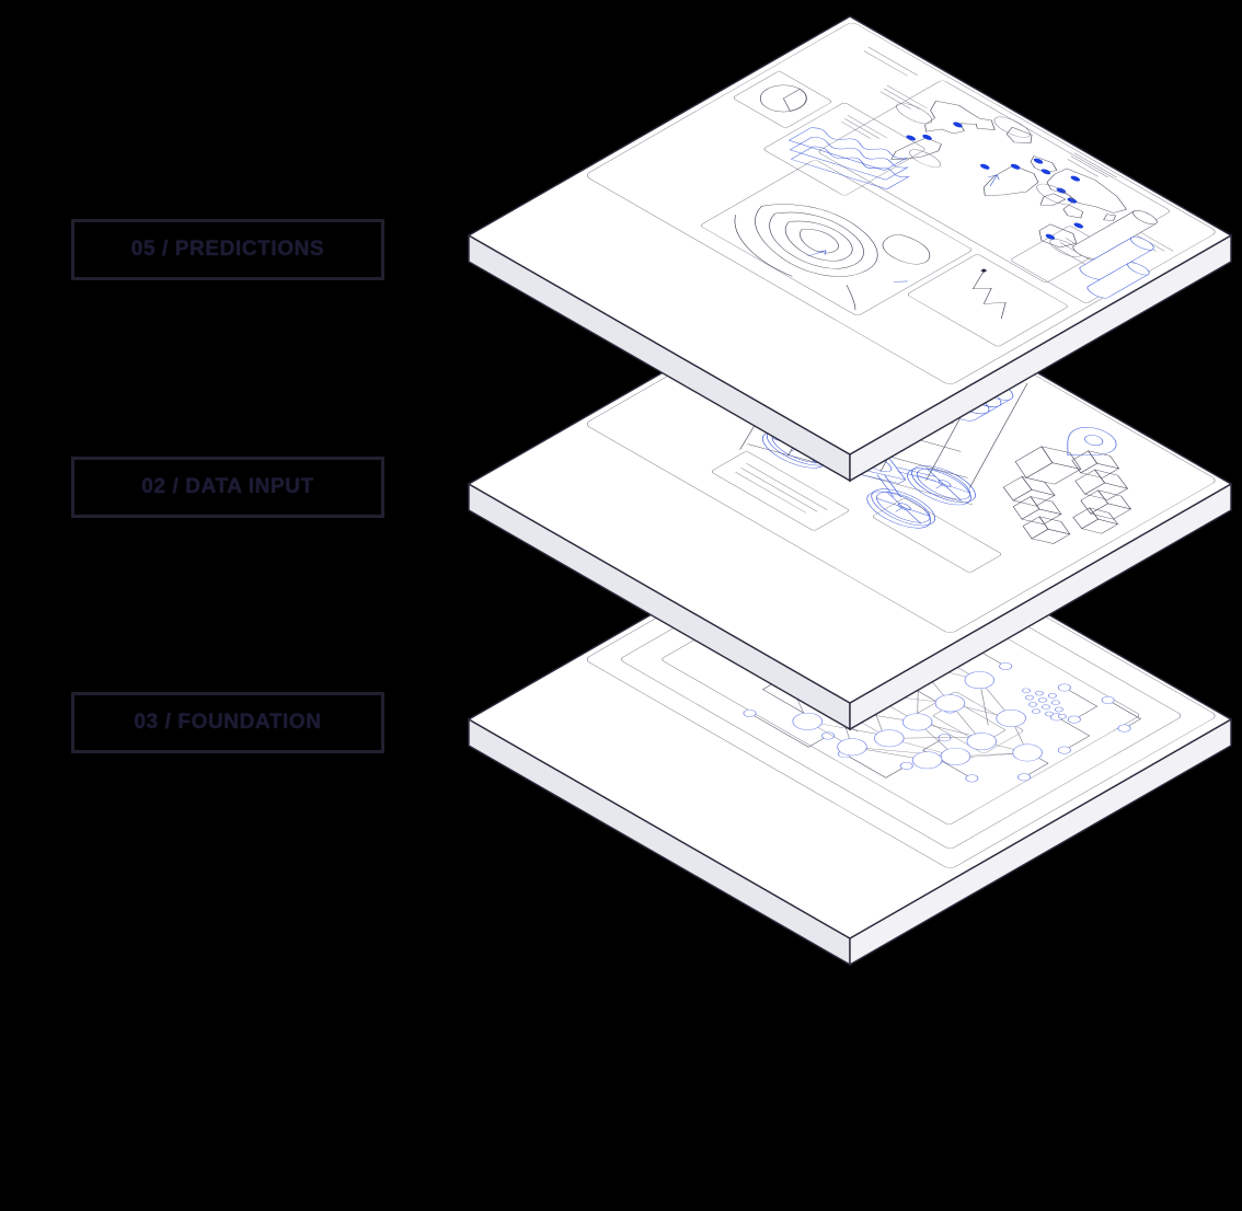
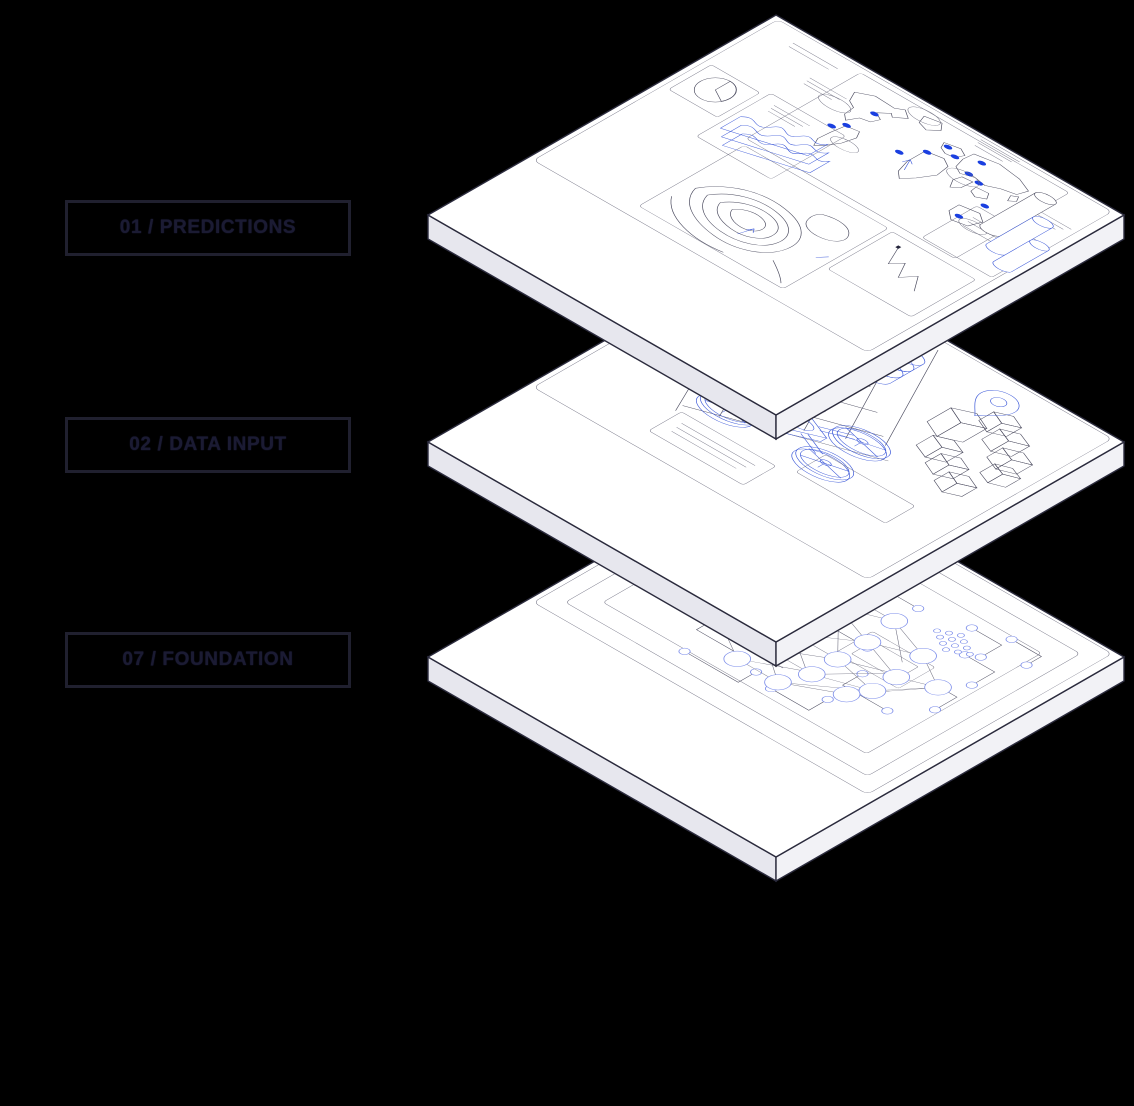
- 05 / PREDICTIONS
+ 01 / PREDICTIONS
  02 / DATA INPUT
- 03 / FOUNDATION
+ 07 / FOUNDATION
